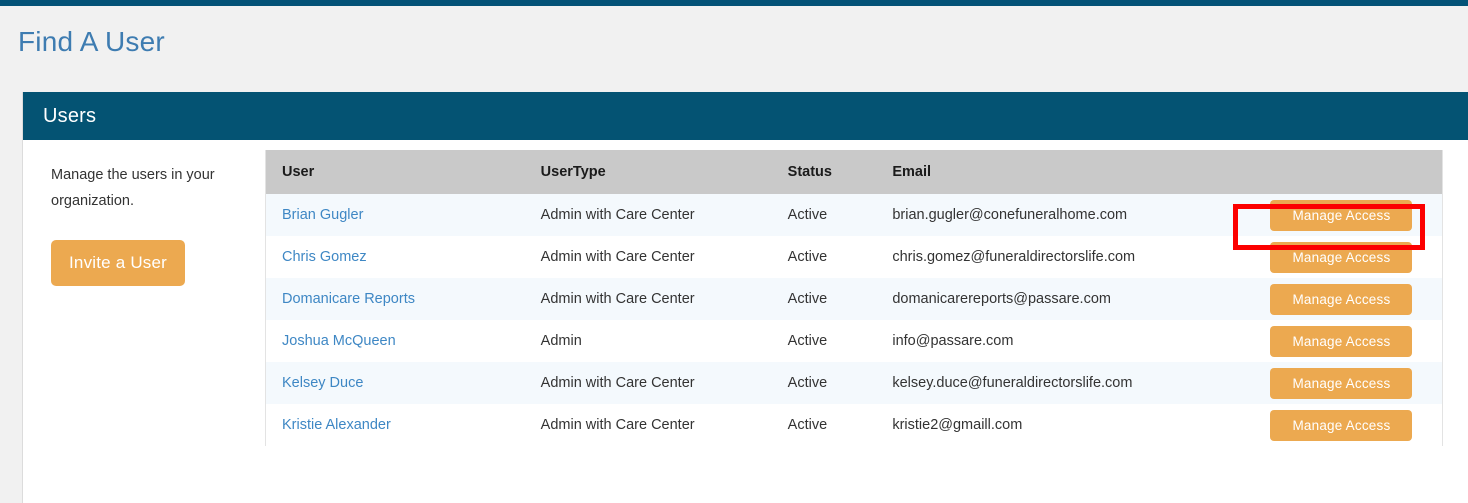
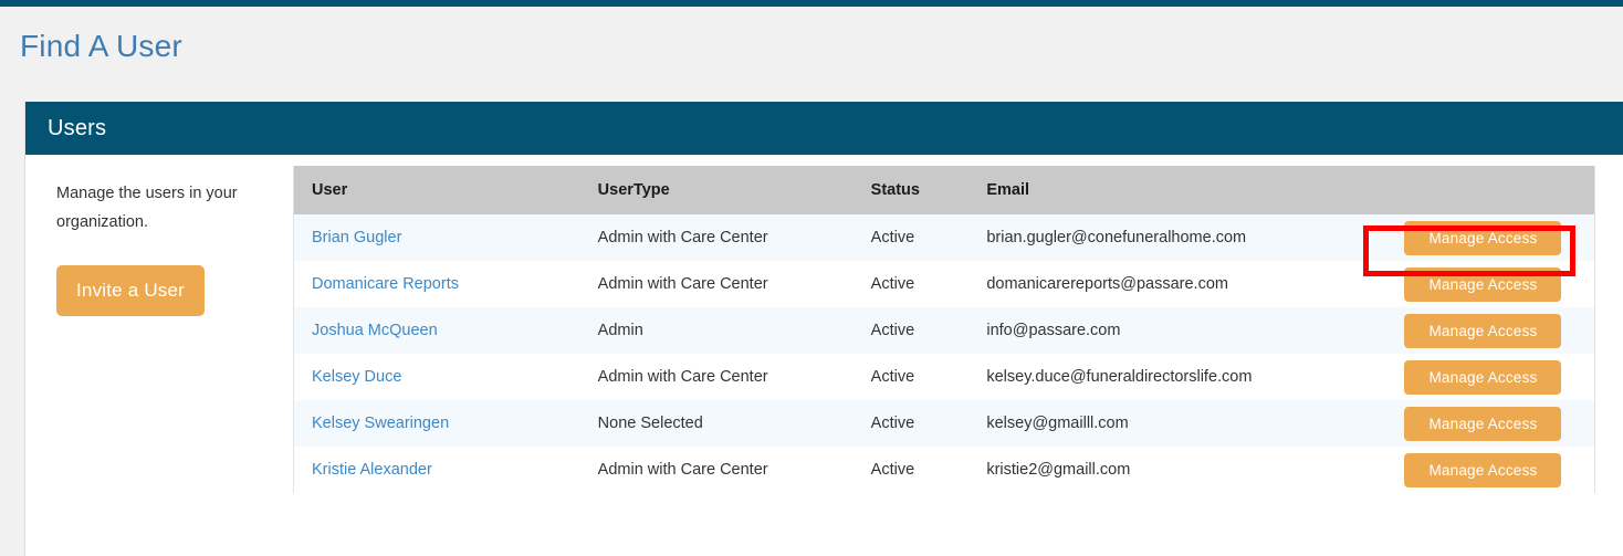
  Find A User
  Users
  Manage the users in your organization.
  Invite a User
  User	UserType	Status	Email
  Brian Gugler	Admin with Care Center	Active	brian.gugler@conefuneralhome.com	Manage Access
- Chris Gomez	Admin with Care Center	Active	chris.gomez@funeraldirectorslife.com	Manage Access
  Domanicare Reports	Admin with Care Center	Active	domanicarereports@passare.com	Manage Access
  Joshua McQueen	Admin	Active	info@passare.com	Manage Access
  Kelsey Duce	Admin with Care Center	Active	kelsey.duce@funeraldirectorslife.com	Manage Access
+ Kelsey Swearingen	None Selected	Active	kelsey@gmailll.com	Manage Access
  Kristie Alexander	Admin with Care Center	Active	kristie2@gmaill.com	Manage Access
